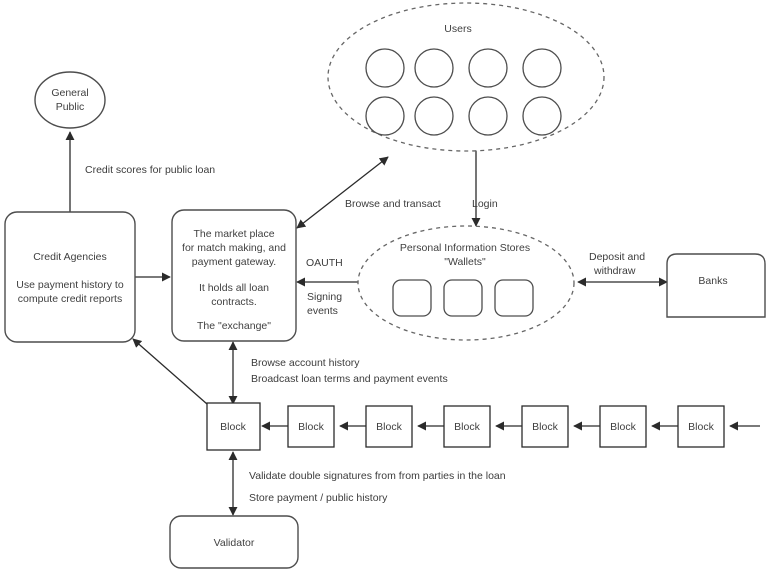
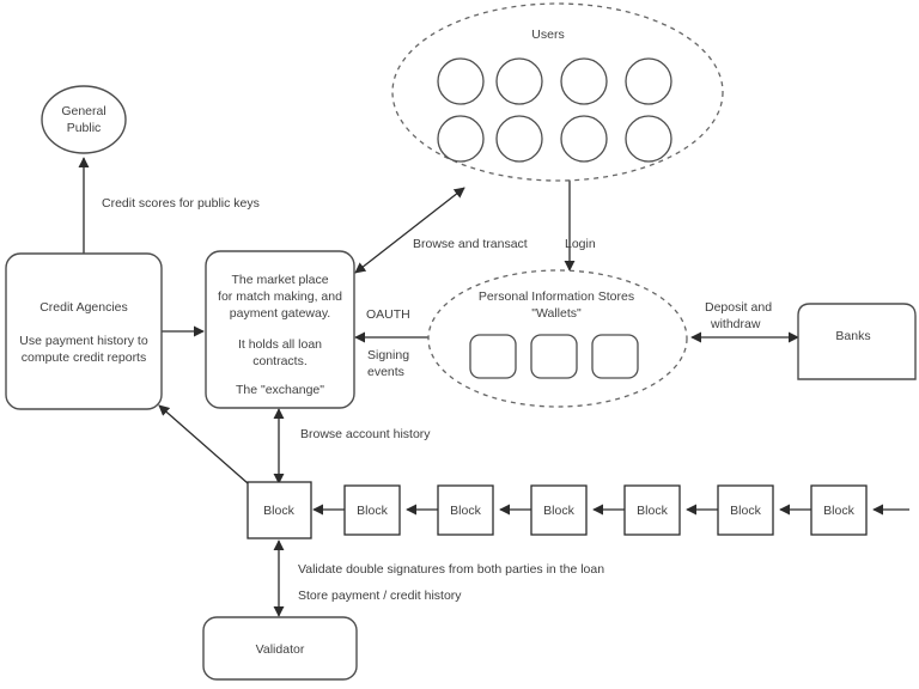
  General
  Public
  Credit Agencies
  Use payment history to
  compute credit reports
  The market place
  for match making, and
  payment gateway.
  It holds all loan
  contracts.
  The "exchange"
  Users
  Personal Information Stores
  "Wallets"
  Banks
  Block
  Block
  Block
  Block
  Block
  Block
  Block
  Validator
- Credit scores for public loan
+ Credit scores for public keys
  Browse and transact
  Login
  OAUTH
  Signing
  events
  Deposit and
  withdraw
  Browse account history
- Broadcast loan terms and payment events
- Validate double signatures from from parties in the loan
+ Validate double signatures from both parties in the loan
- Store payment / public history
+ Store payment / credit history
